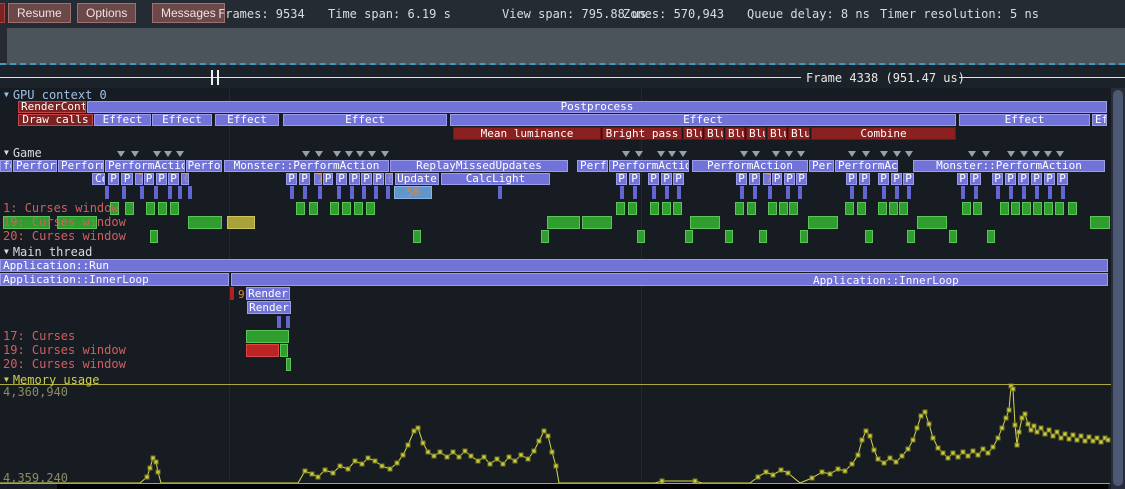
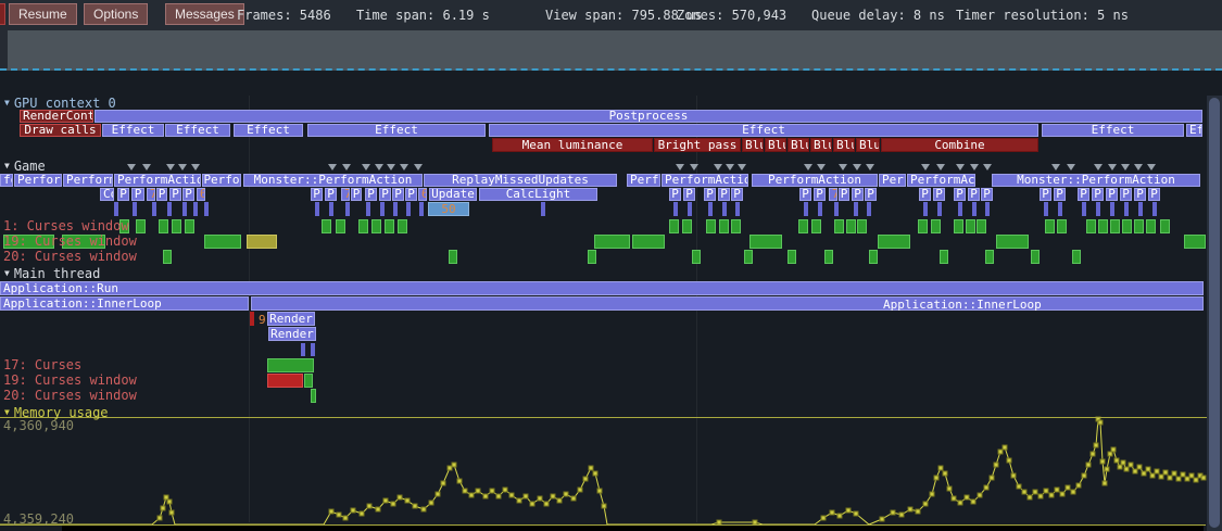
  Resume
  Options
  Messages
- Frames: 9534
+ Frames: 5486
  Time span: 6.19 s
  View span: 795.88 us
  Zones: 570,943
  Queue delay: 8 ns
  Timer resolution: 5 ns
- Frame 4338 (951.47 us)
  RenderCont
  Postprocess
  Draw calls
  Effect
  Effect
  Effect
  Effect
  Effect
  Effect
  Ef
  Mean luminance
  Bright pass
  Blu
  Blu
  Blu
  Blu
  Blu
  Blu
  Combine
  Perfor
  Perfor
  PerformActio
  Perfo
  Monster::PerformAction
  ReplayMissedUpdates
  Perf
  PerformActio
  PerformAction
  PerformAc
  Monster::PerformAction
  Co
  P
  P
  7
  P
  P
  P
  6
  P
  P
  7
  P
  P
  P
  P
  P
  6
  Update
  CalcLight
  P
  P
  P
  P
  P
  P
  P
  7
  P
  P
  P
  P
  P
  P
  P
  P
  P
  P
  P
  P
  P
  P
  P
  P
  50
  Application::Run
  Application::InnerLoop
  Render
  Render
  ▼ GPU context 0
  ▼ Game
  1: Curses window
  19: Curses window
  20: Curses window
  ▼ Main thread
  Application::InnerLoop
  9
  17: Curses
  19: Curses window
  20: Curses window
  ▼ Memory usage
  4,360,940
  4,359,240
